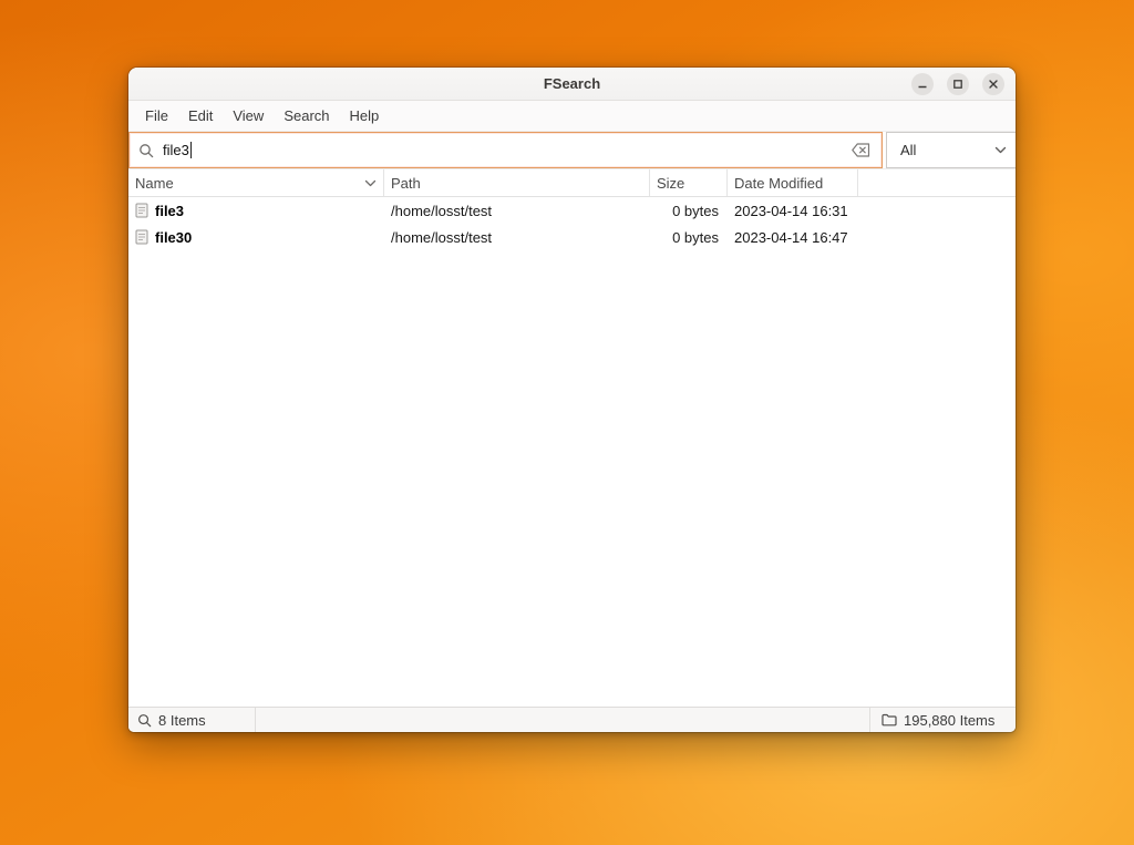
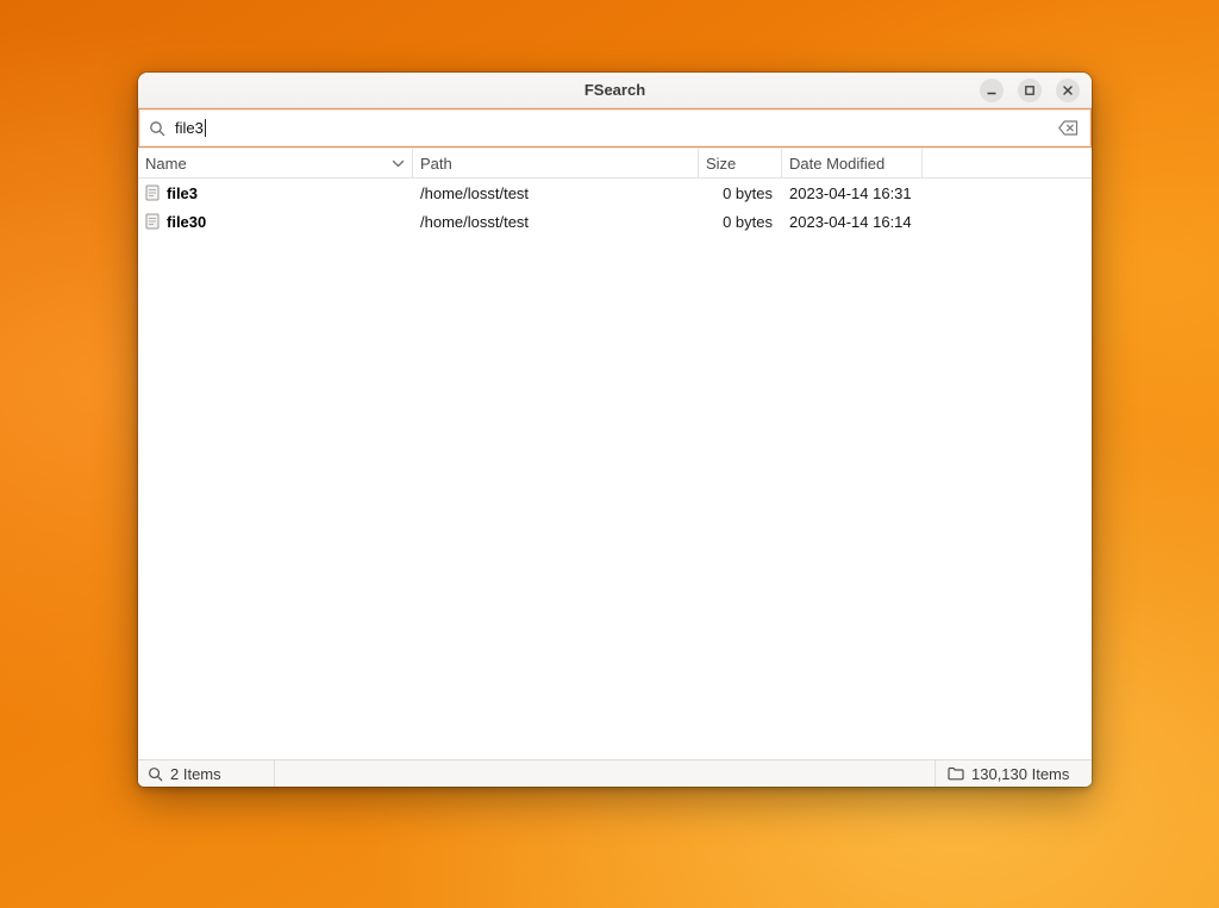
  FSearch
- File
- Edit
- View
- Search
- Help
  file3
- All
  Name
  Path
  Size
  Date Modified
  file3
  /home/losst/test
  0 bytes
  2023-04-14 16:31
  file30
  /home/losst/test
  0 bytes
- 2023-04-14 16:47
+ 2023-04-14 16:14
- 8 Items
+ 2 Items
- 195,880 Items
+ 130,130 Items
